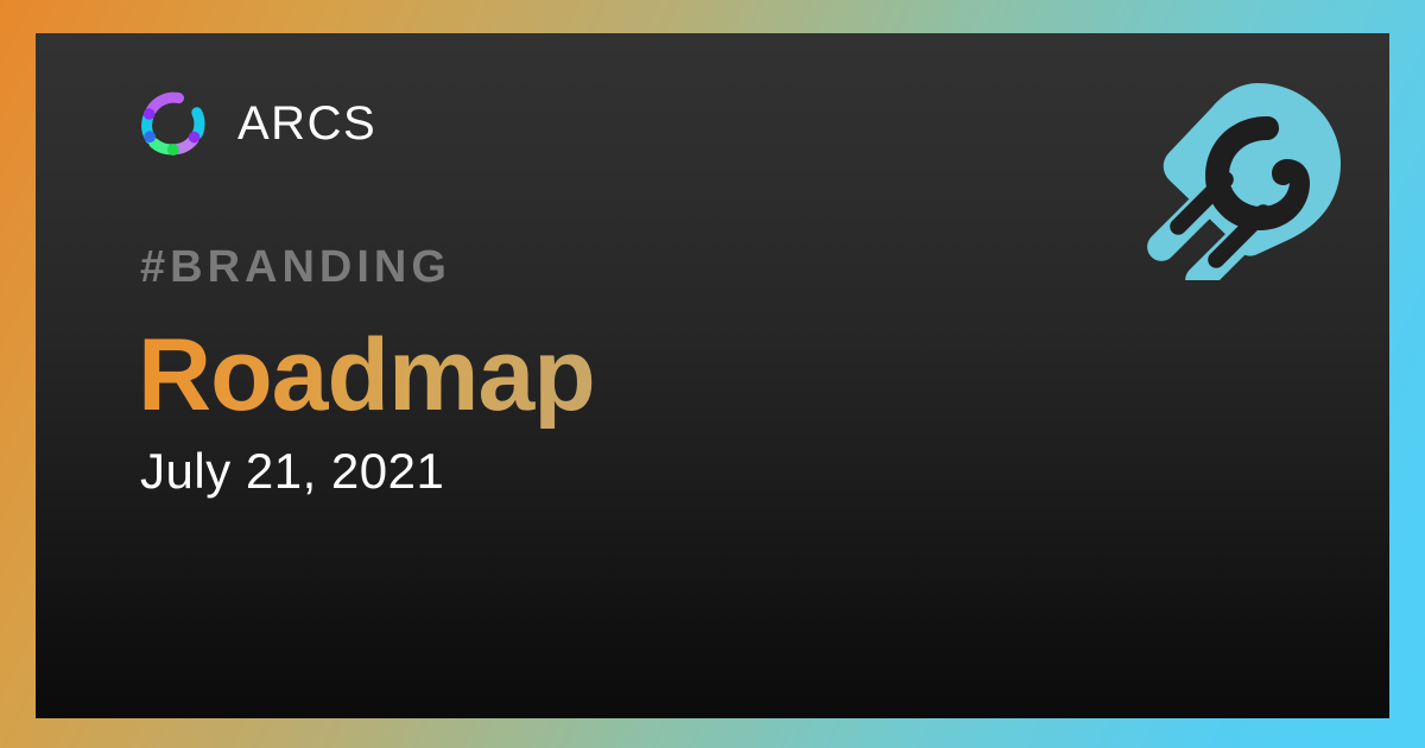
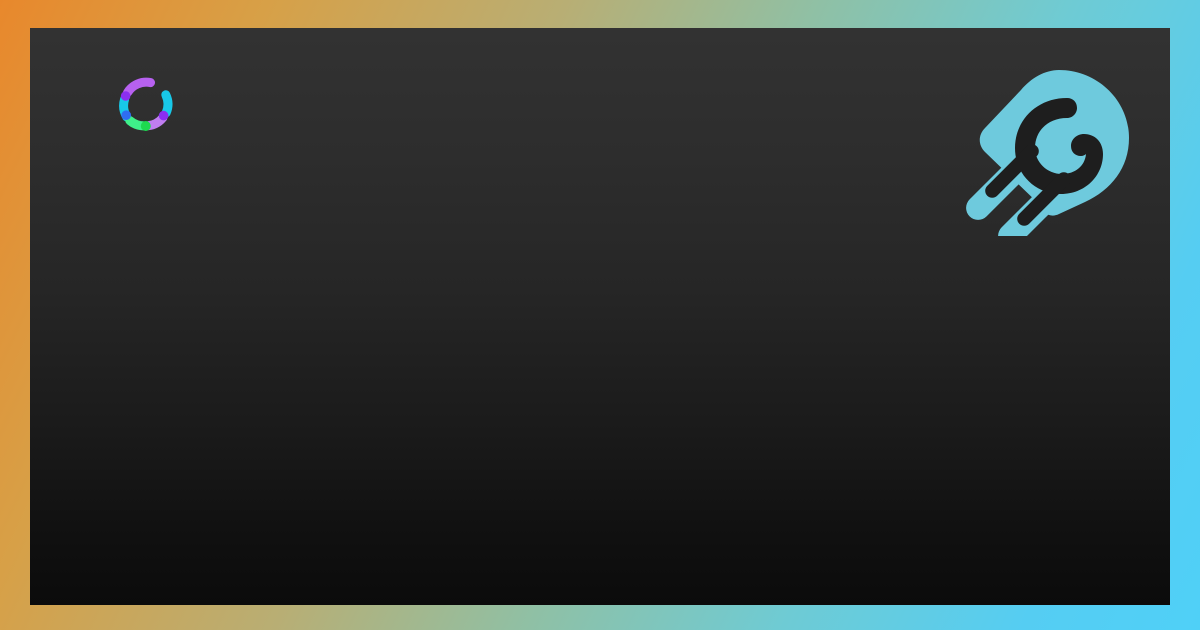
- ARCS
- #BRANDING
- Roadmap
- July 21, 2021
